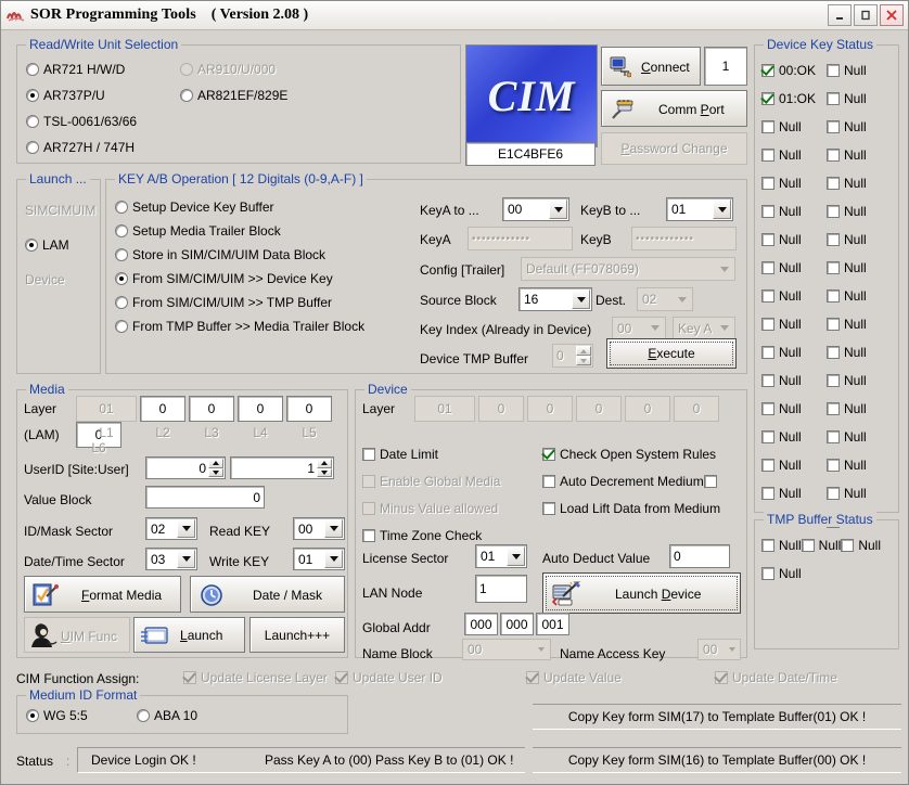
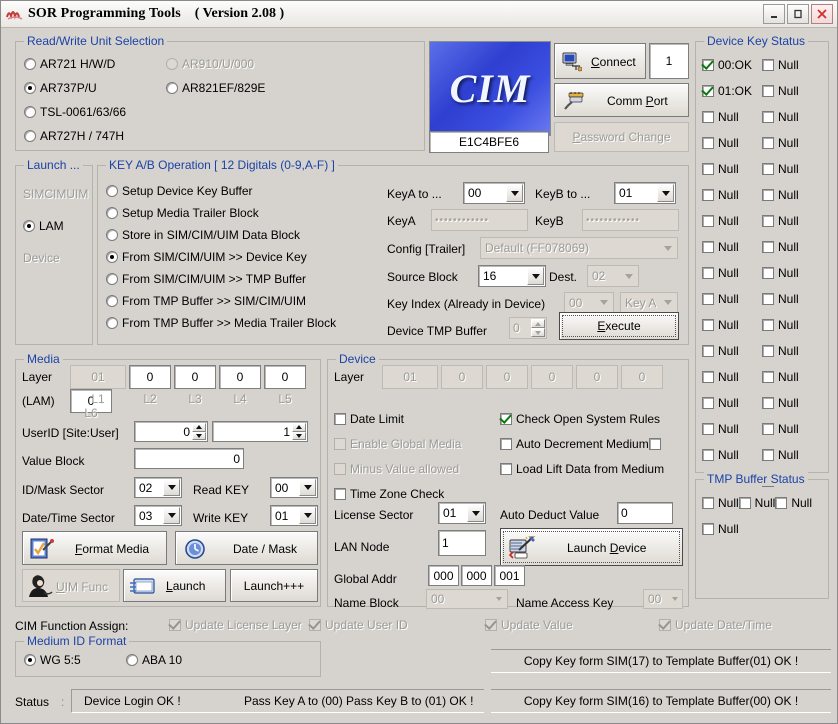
  SOR Programming Tools
  ( Version 2.08 )
  Read/Write Unit Selection
  AR721 H/W/D
  AR910/U/000
  AR737P/U
  AR821EF/829E
  TSL-0061/63/66
  AR727H / 747H
  CIM
  E1C4BFE6
  Connect
  1
  Comm Port
  Password Change
  Device Key Status
  00:OK
  01:OK
  Null
  Null
  Null
  Null
  Null
  Null
  Null
  Null
  Null
  Null
  Null
  Null
  Null
  Null
  Null
  Null
  Null
  Null
  Null
  Null
  Null
  Null
  Null
  Null
  Null
  Null
  Null
  Null
  Null
  Null
  TMP Buffer Status
  Null
  Null
  Null
  Null
  Launch ...
  SIM
  CIM
  UIM
  LAM
  Device
  KEY A/B Operation [ 12 Digitals (0-9,A-F) ]
  Setup Device Key Buffer
  Setup Media Trailer Block
  Store in SIM/CIM/UIM Data Block
  From SIM/CIM/UIM >> Device Key
  From SIM/CIM/UIM >> TMP Buffer
+ From TMP Buffer >> SIM/CIM/UIM
  From TMP Buffer >> Media Trailer Block
  KeyA to ...
  00
  KeyB to ...
  01
  KeyA
  ••••••••••••
  KeyB
  ••••••••••••
  Config [Trailer]
  Default (FF078069)
  Source Block
  16
  Dest.
  02
  Key Index (Already in Device)
  00
  Key A
  Device TMP Buffer
  0
  Execute
  Media
  Layer
  (LAM)
  01 0 0 0 00
  L1 L2 L3 L4 L5L6
  UserID [Site:User]
  0
  1
  Value Block
  0
  ID/Mask Sector
  02
  Read KEY
  00
  Date/Time Sector
  03
  Write KEY
  01
  Format Media
  Date / Mask
  UIM Func
  Launch
  Launch+++
  Device
  Layer
  01 0 0 0 0 0
  Date Limit
  Enable Global Media
  Minus Value allowed
  Time Zone Check
  Check Open System Rules
  Auto Decrement Medium
  Load Lift Data from Medium
  License Sector
  01
  Auto Deduct Value
  0
  LAN Node
  1
  Launch Device
  Global Addr
  000 000 001
  Name Block
  00
  Name Access Key
  00
  CIM Function Assign:
  Update License Layer
  Update User ID
  Update Value
  Update Date/Time
  Medium ID Format
  WG 5:5
  ABA 10
  Copy Key form SIM(17) to Template Buffer(01) OK !
  Copy Key form SIM(16) to Template Buffer(00) OK !
  Status
  :
  Device Login OK !
  Pass Key A to (00) Pass Key B to (01) OK !
